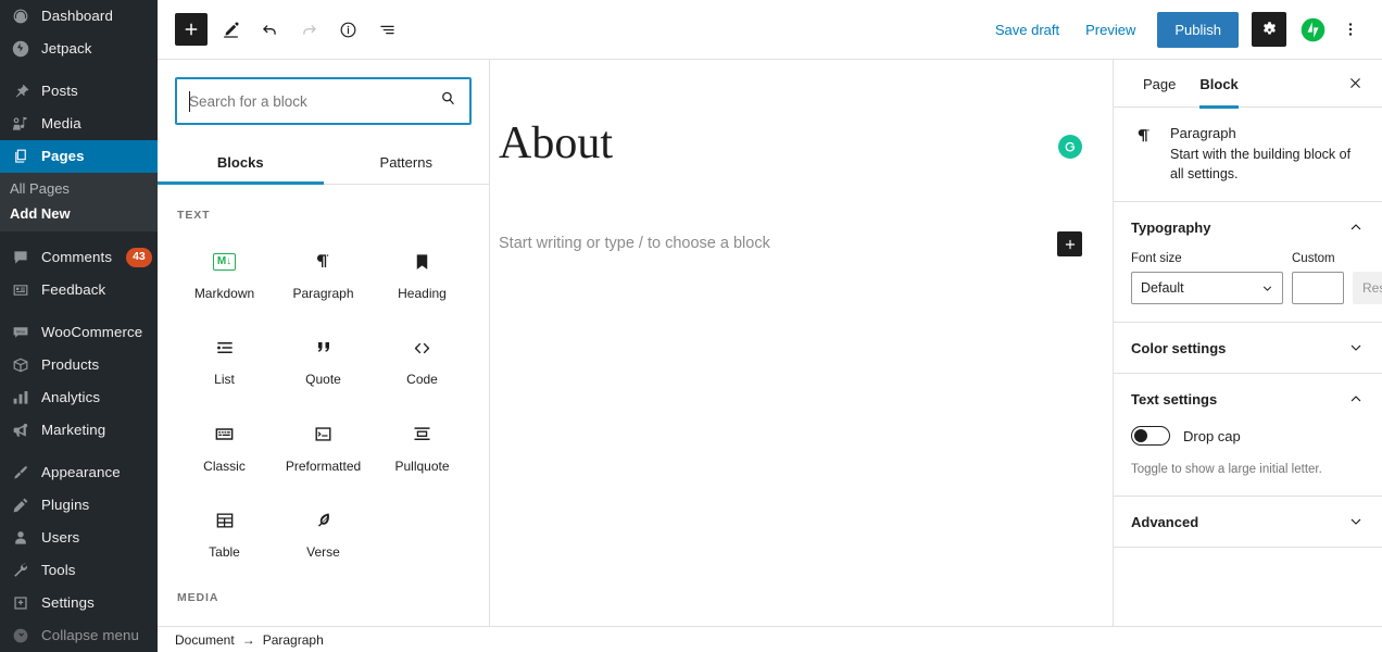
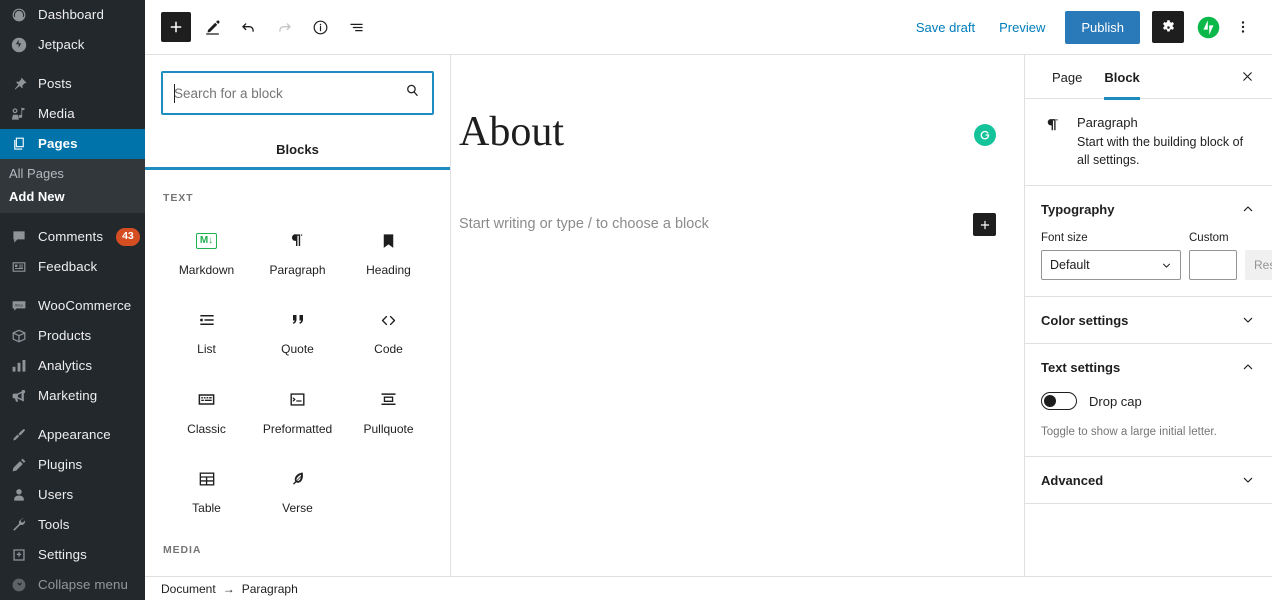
  Dashboard
  Jetpack
  Posts
  Media
  Pages
  All Pages
  Add New
  Comments
  43
  Feedback
  WooCommerce
  Products
  Analytics
  Marketing
  Appearance
  Plugins
  Users
  Tools
  Settings
  Collapse menu
  Save draft
  Preview
  Publish
  Search for a block
  Blocks
- Patterns
  TEXT
  M↓
  Markdown
  Paragraph
  Heading
  List
  Quote
  Code
  Classic
  Preformatted
  Pullquote
  Table
  Verse
  MEDIA
  About
  Start writing or type / to choose a block
  Page
  Block
  Paragraph
  Start with the building block of all settings.
  Typography
  Font size
  Default
  Custom
  Color settings
  Text settings
  Drop cap
  Toggle to show a large initial letter.
  Advanced
  Document
  →
  Paragraph
